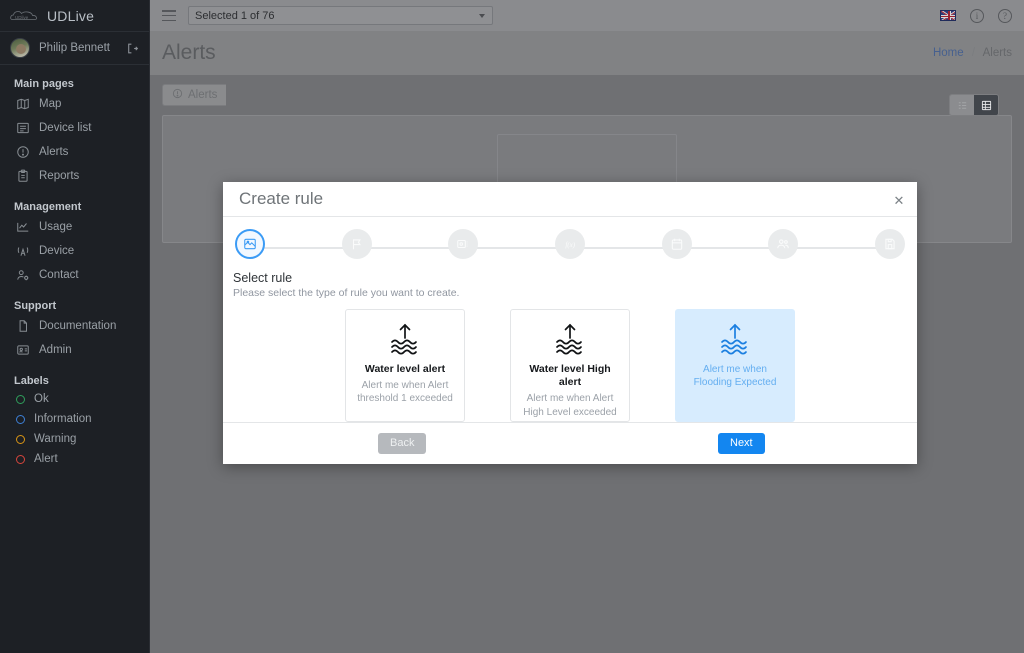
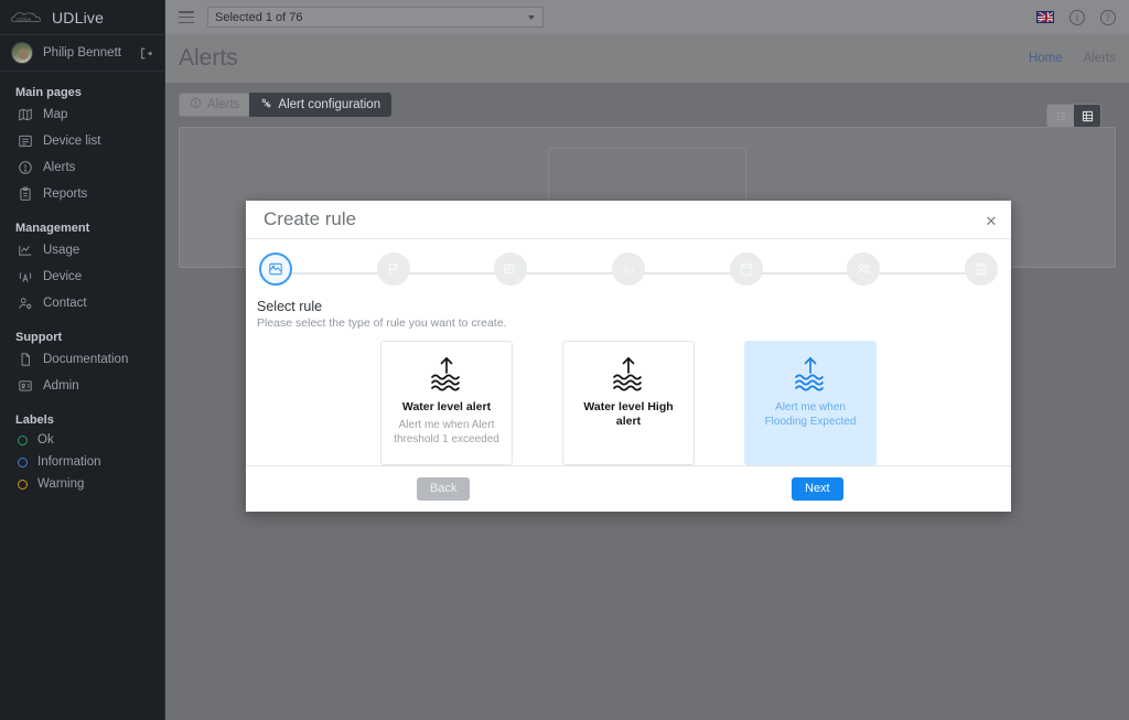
  UDLive
  Philip Bennett
  Main pages
  Map
  Device list
  Alerts
  Reports
  Management
  Usage
  Device
  Contact
  Support
  Documentation
  Admin
  Labels
  Ok
  Information
  Warning
- Alert
  Selected 1 of 76
  i
  ?
  Alerts
  Home Alerts
  Alerts
+ Alert configuration
  Create rule
  ✕
  Select rule
  Please select the type of rule you want to create.
  Water level alert
  Alert me when Alert threshold 1 exceeded
  Water level High alert
- Alert me when Alert High Level exceeded
  Alert me when Flooding Expected
  Back
  Next
